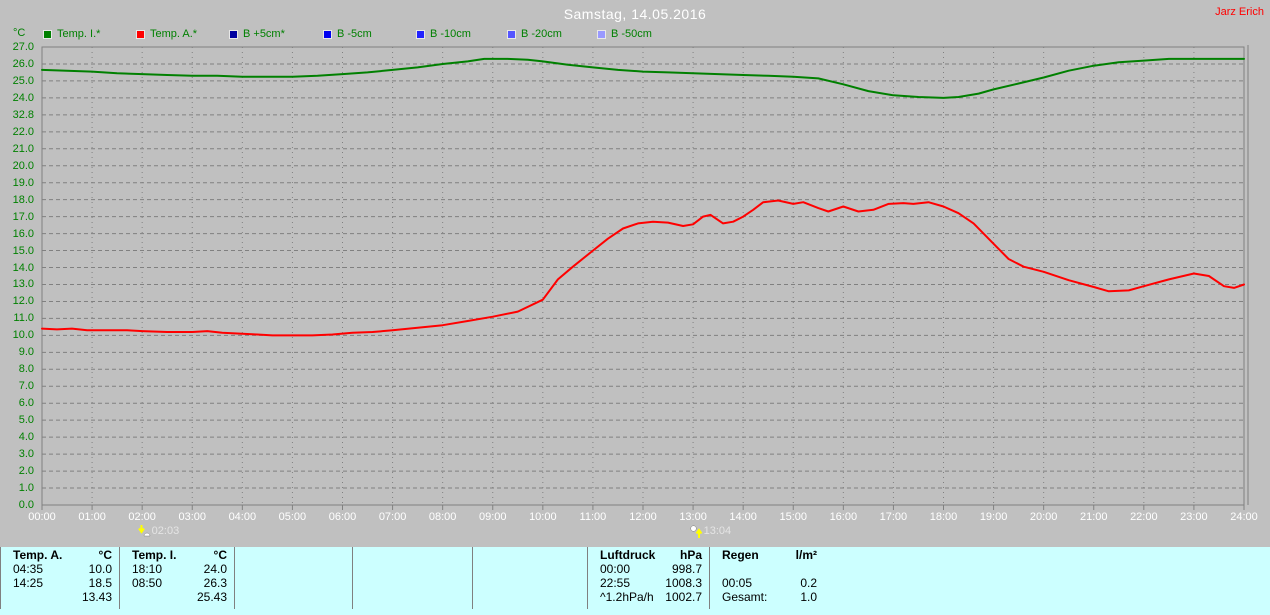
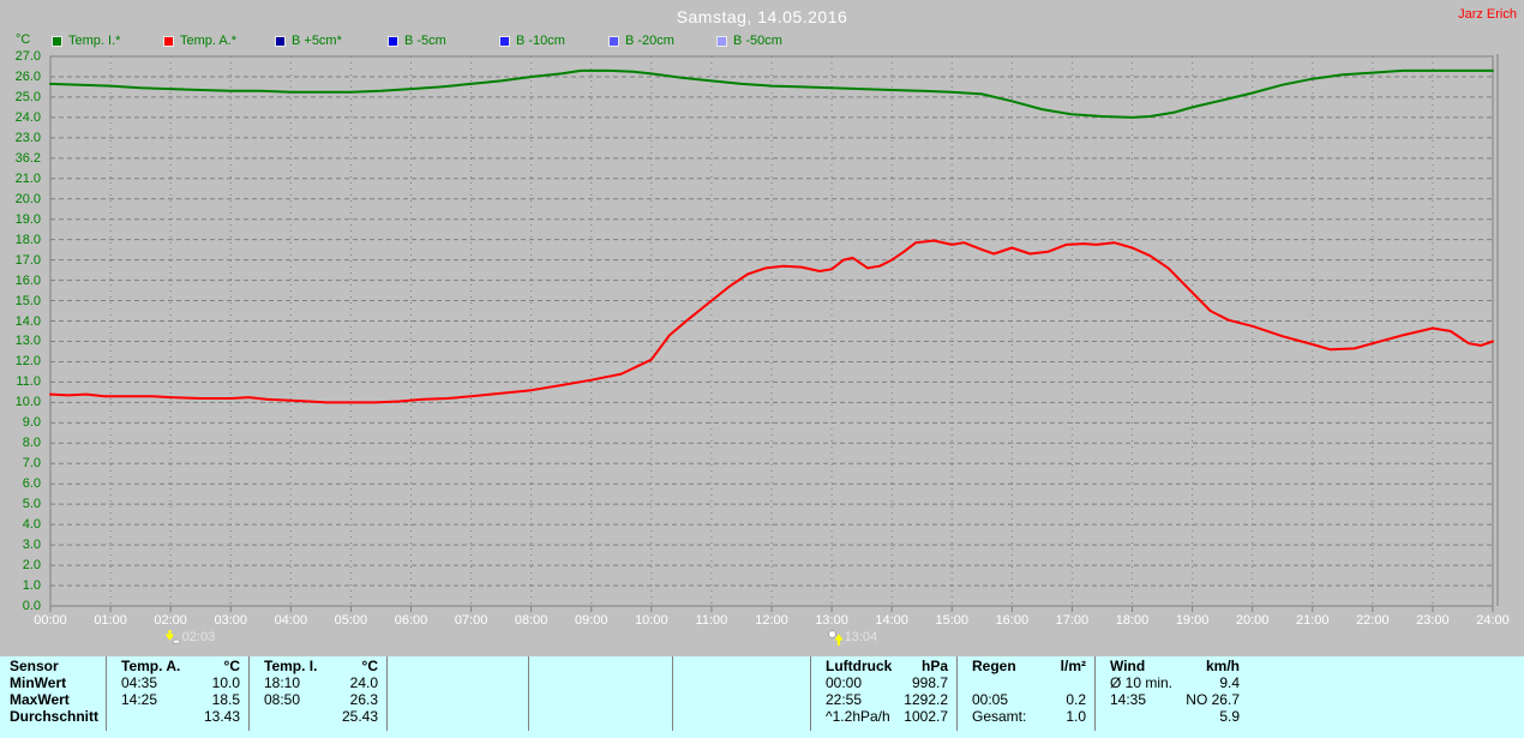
  Samstag, 14.05.2016
  Jarz Erich
  °C
  Temp. I.*
  Temp. A.*
  B +5cm*
  B -5cm
  B -10cm
  B -20cm
  B -50cm
  27.0
  26.0
  25.0
  24.0
- 32.8
+ 23.0
- 22.0
+ 36.2
  21.0
  20.0
  19.0
  18.0
  17.0
  16.0
  15.0
  14.0
  13.0
  12.0
  11.0
  10.0
  9.0
  8.0
  7.0
  6.0
  5.0
  4.0
  3.0
  2.0
  1.0
  0.0
  00:00
  01:00
  02:00
  03:00
  04:00
  05:00
  06:00
  07:00
  08:00
  09:00
  10:00
  11:00
  12:00
  13:00
  14:00
  15:00
  16:00
  17:00
  18:00
  19:00
  20:00
  21:00
  22:00
  23:00
  24:00
  02:03
  13:04
+ Sensor
+ MinWert
+ MaxWert
+ Durchschnitt
  Temp. A.
  °C
  04:35
  10.0
  14:25
  18.5
  13.43
  Temp. I.
  °C
  18:10
  24.0
  08:50
  26.3
  25.43
  Luftdruck
  hPa
  00:00
  998.7
  22:55
- 1008.3
+ 1292.2
  ^1.2hPa/h
  1002.7
  Regen
  l/m²
  00:05
  0.2
  Gesamt:
  1.0
+ Wind
+ km/h
+ Ø 10 min.
+ 9.4
+ 14:35
+ NO 26.7
+ 5.9
